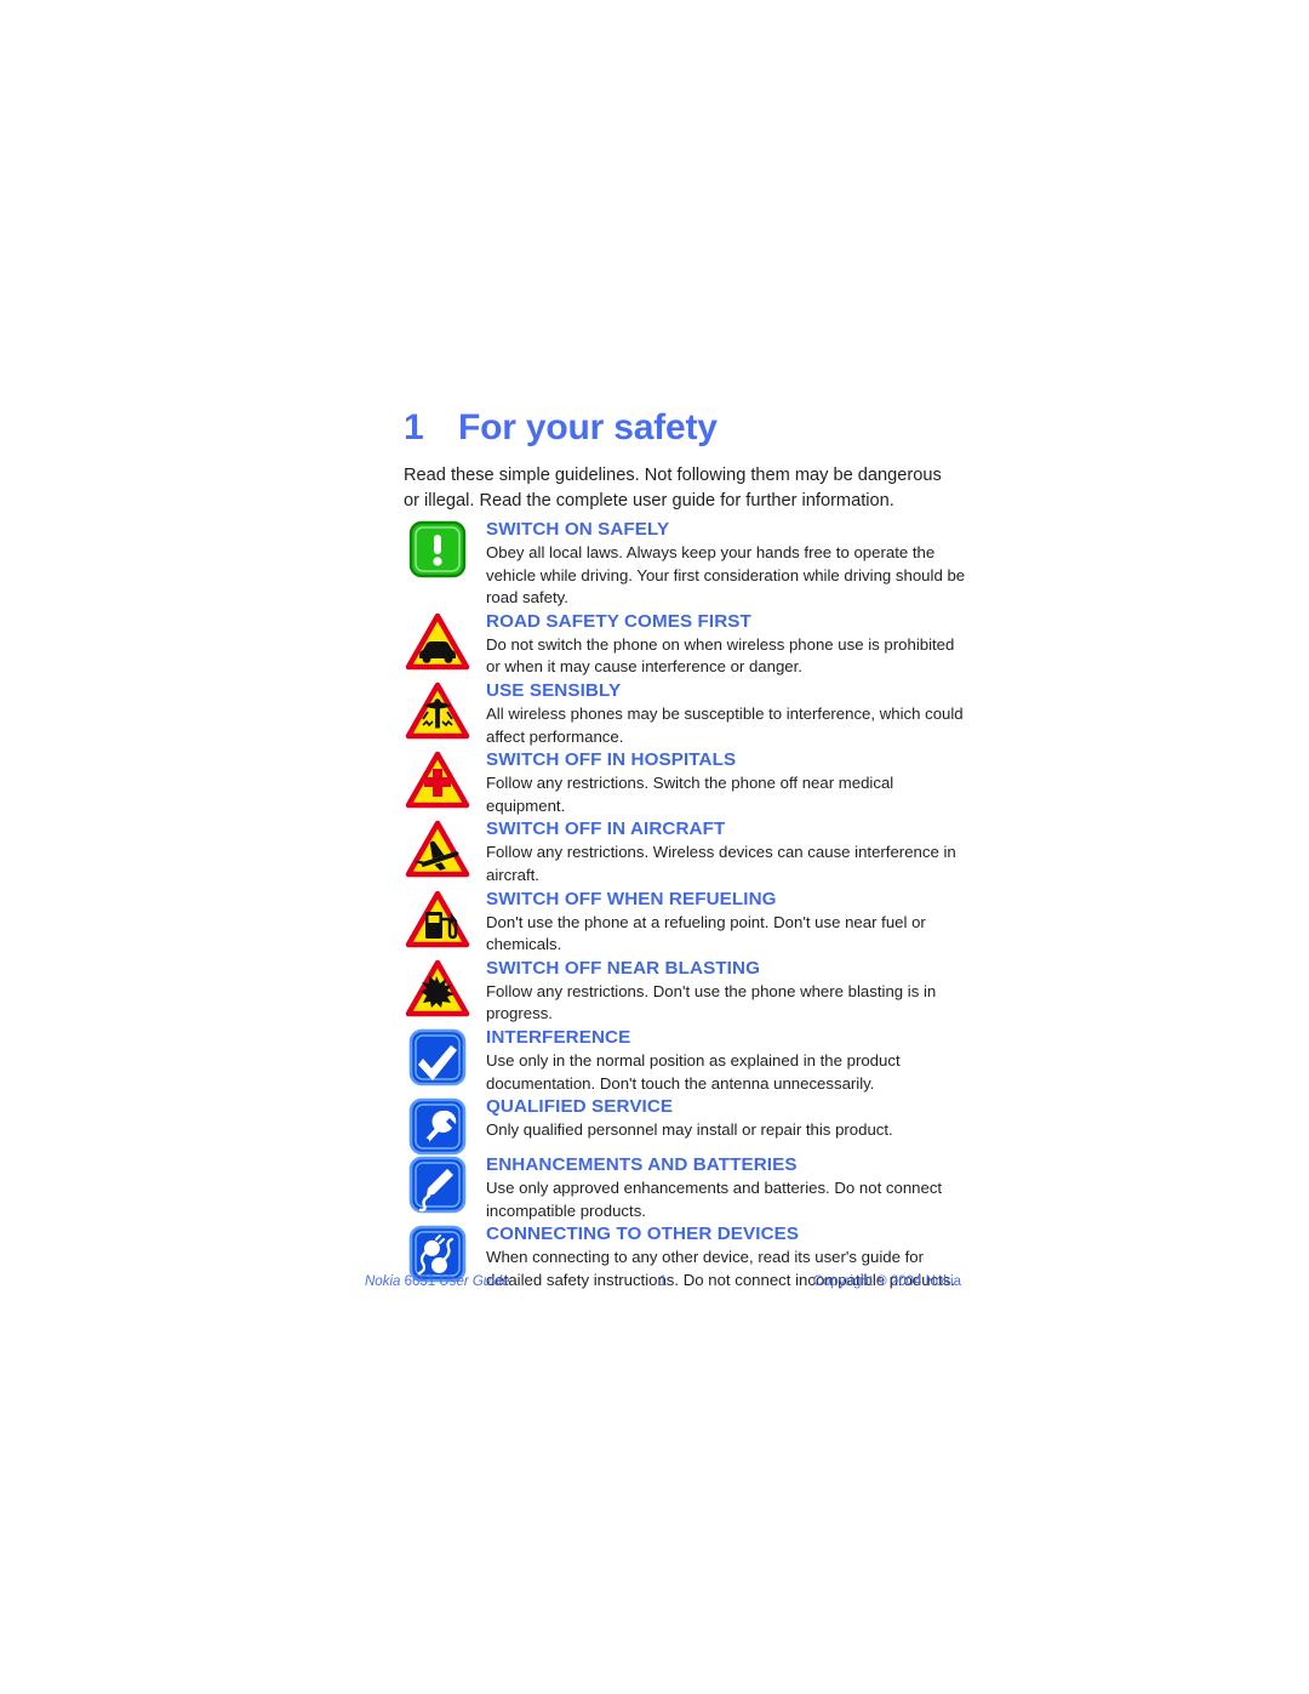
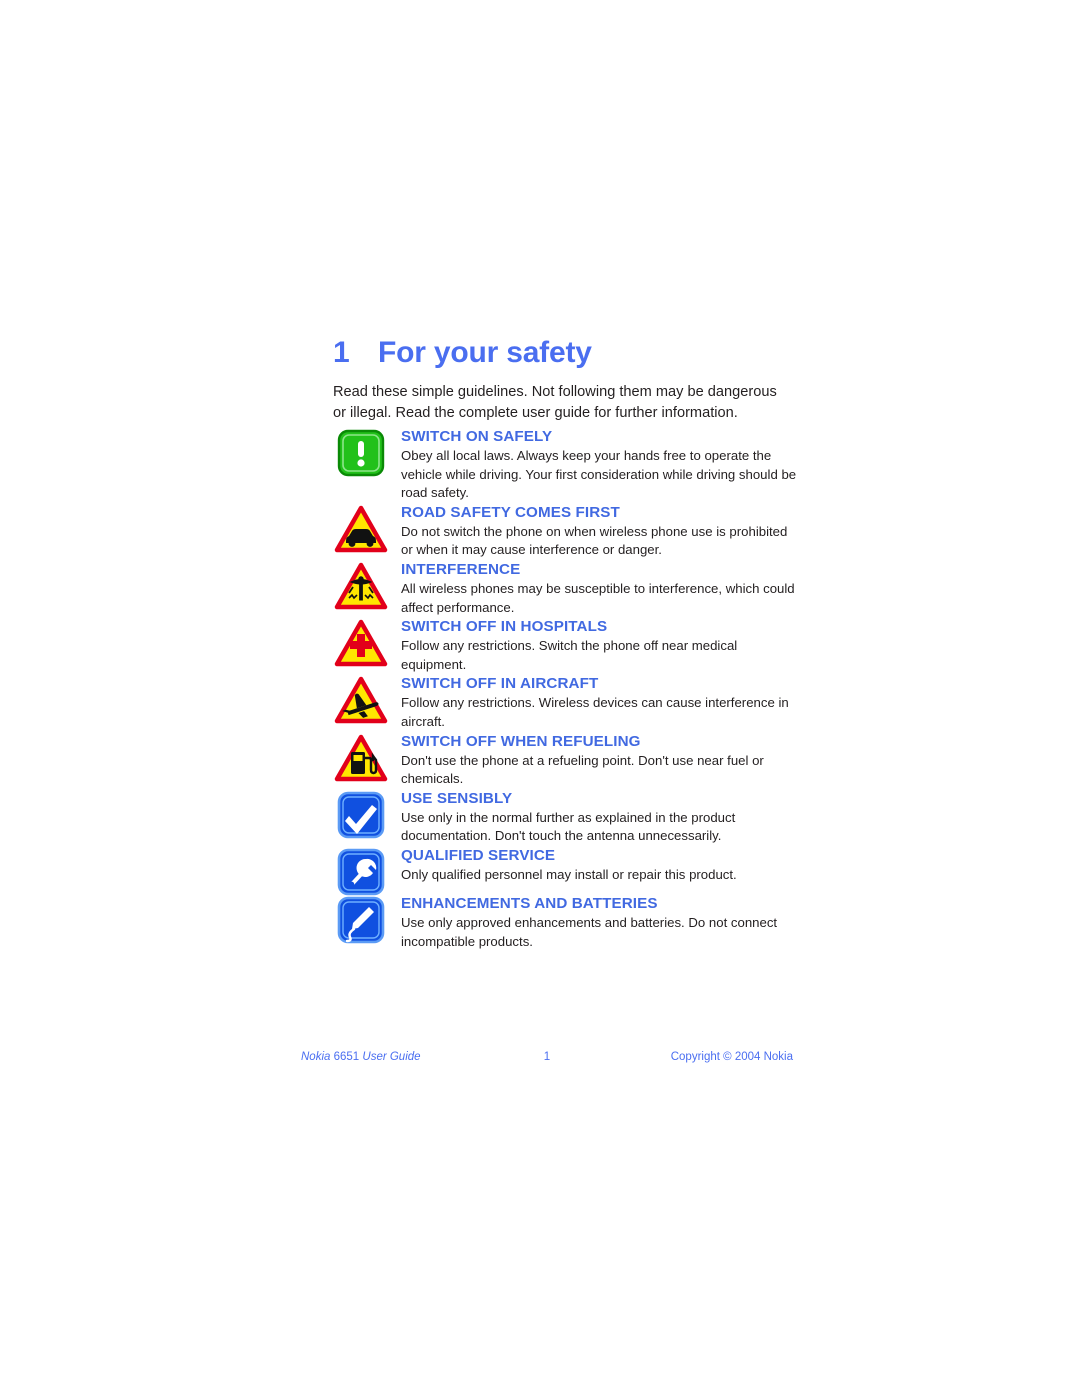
  1
  For your safety
  Read these simple guidelines. Not following them may be dangerous or illegal. Read the complete user guide for further information.
  SWITCH ON SAFELY
  Obey all local laws. Always keep your hands free to operate the vehicle while driving. Your first consideration while driving should be road safety.
  ROAD SAFETY COMES FIRST
  Do not switch the phone on when wireless phone use is prohibited or when it may cause interference or danger.
- USE SENSIBLY
+ INTERFERENCE
  All wireless phones may be susceptible to interference, which could affect performance.
  SWITCH OFF IN HOSPITALS
  Follow any restrictions. Switch the phone off near medical equipment.
  SWITCH OFF IN AIRCRAFT
  Follow any restrictions. Wireless devices can cause interference in aircraft.
  SWITCH OFF WHEN REFUELING
  Don't use the phone at a refueling point. Don't use near fuel or chemicals.
- SWITCH OFF NEAR BLASTING
- Follow any restrictions. Don't use the phone where blasting is in progress.
- INTERFERENCE
+ USE SENSIBLY
- Use only in the normal position as explained in the product documentation. Don't touch the antenna unnecessarily.
+ Use only in the normal further as explained in the product documentation. Don't touch the antenna unnecessarily.
  QUALIFIED SERVICE
  Only qualified personnel may install or repair this product.
  ENHANCEMENTS AND BATTERIES
  Use only approved enhancements and batteries. Do not connect incompatible products.
- CONNECTING TO OTHER DEVICES
- When connecting to any other device, read its user's guide for detailed safety instructions. Do not connect incompatible products.
  Nokia 6651 User Guide
  1
  Copyright © 2004 Nokia
